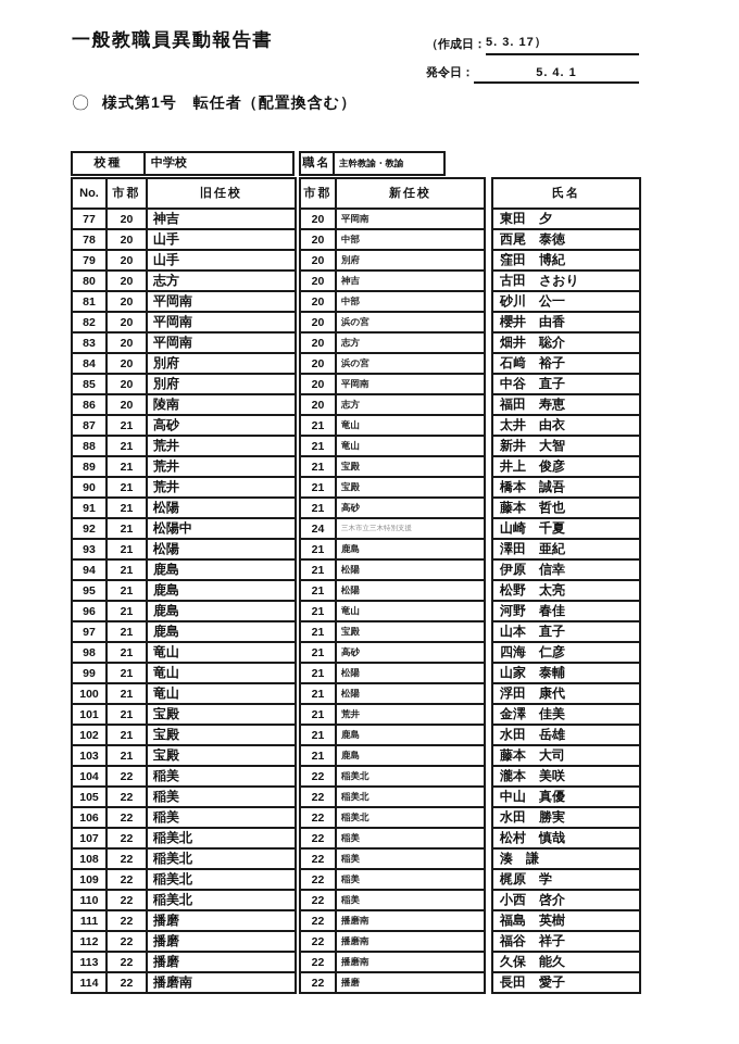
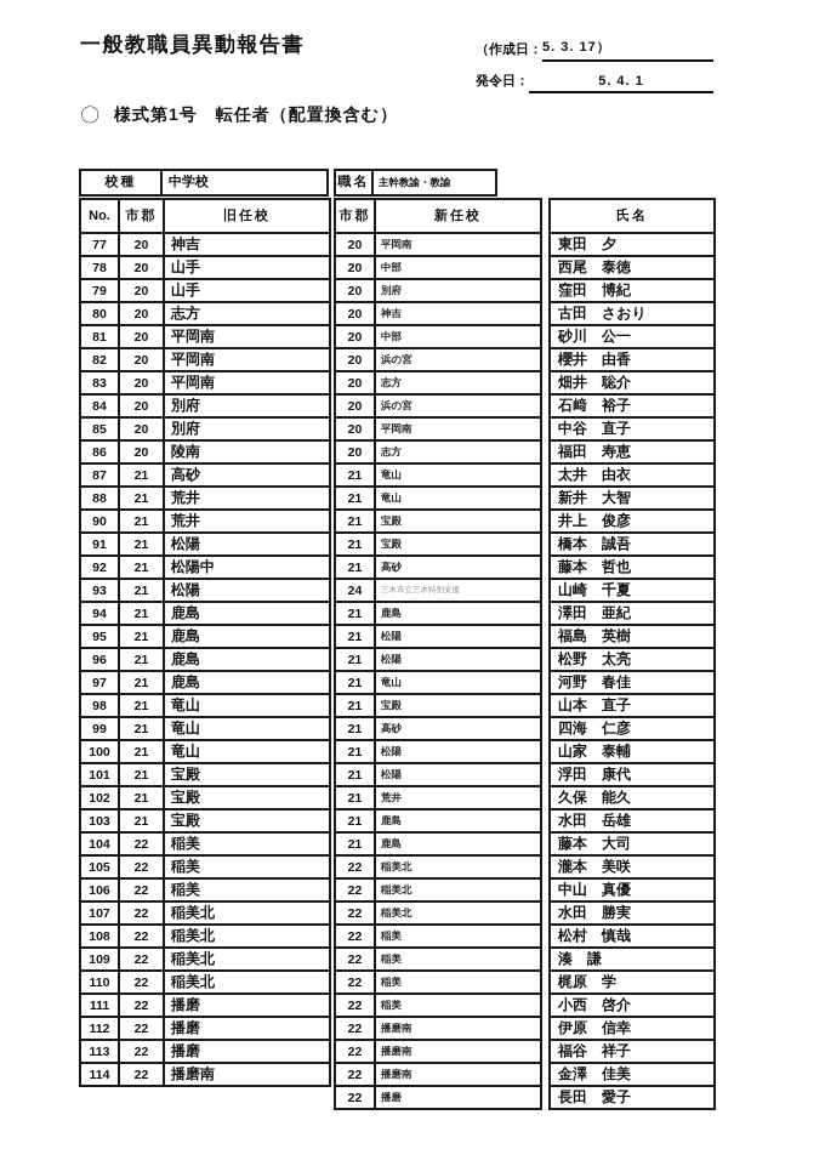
  一般教職員異動報告書
  （作成日：
  5. 3. 17）
  発令日：
  5. 4. 1
  〇
  様式第1号 転任者（配置換含む）
  校種
  中学校
  No.	市郡	旧任校
  77	20	神吉
  78	20	山手
  79	20	山手
  80	20	志方
  81	20	平岡南
  82	20	平岡南
  83	20	平岡南
  84	20	別府
  85	20	別府
  86	20	陵南
  87	21	高砂
  88	21	荒井
- 89	21	荒井
  90	21	荒井
  91	21	松陽
  92	21	松陽中
  93	21	松陽
  94	21	鹿島
  95	21	鹿島
  96	21	鹿島
  97	21	鹿島
  98	21	竜山
  99	21	竜山
  100	21	竜山
  101	21	宝殿
  102	21	宝殿
  103	21	宝殿
  104	22	稲美
  105	22	稲美
  106	22	稲美
  107	22	稲美北
  108	22	稲美北
  109	22	稲美北
  110	22	稲美北
  111	22	播磨
  112	22	播磨
  113	22	播磨
  114	22	播磨南
  職名
  主幹教諭・教諭
  市郡	新任校
  20	平岡南
  20	中部
  20	別府
  20	神吉
  20	中部
  20	浜の宮
  20	志方
  20	浜の宮
  20	平岡南
  20	志方
  21	竜山
  21	竜山
  21	宝殿
  21	宝殿
  21	高砂
  21	鹿島
  21	松陽
  21	松陽
  21	竜山
  21	宝殿
  21	高砂
  21	松陽
  21	松陽
  21	荒井
  21	鹿島
  21	鹿島
  22	稲美北
  22	稲美北
  22	稲美北
  22	稲美
  22	稲美
  22	稲美
  22	稲美
  22	播磨南
  22	播磨南
  22	播磨南
  22	播磨
  氏名
  東田 夕
  西尾 泰徳
  窪田 博紀
  古田 さおり
  砂川 公一
  櫻井 由香
  畑井 聡介
  石﨑 裕子
  中谷 直子
  福田 寿恵
  太井 由衣
  新井 大智
  井上 俊彦
  橋本 誠吾
  藤本 哲也
  山崎 千夏
  澤田 亜紀
- 伊原 信幸
+ 福島 英樹
  松野 太亮
  河野 春佳
  山本 直子
  四海 仁彦
  山家 泰輔
  浮田 康代
- 金澤 佳美
+ 久保 能久
  水田 岳雄
  藤本 大司
  瀧本 美咲
  中山 真優
  水田 勝実
  松村 慎哉
  湊 謙
  梶原 学
  小西 啓介
- 福島 英樹
+ 伊原 信幸
  福谷 祥子
- 久保 能久
+ 金澤 佳美
  長田 愛子
